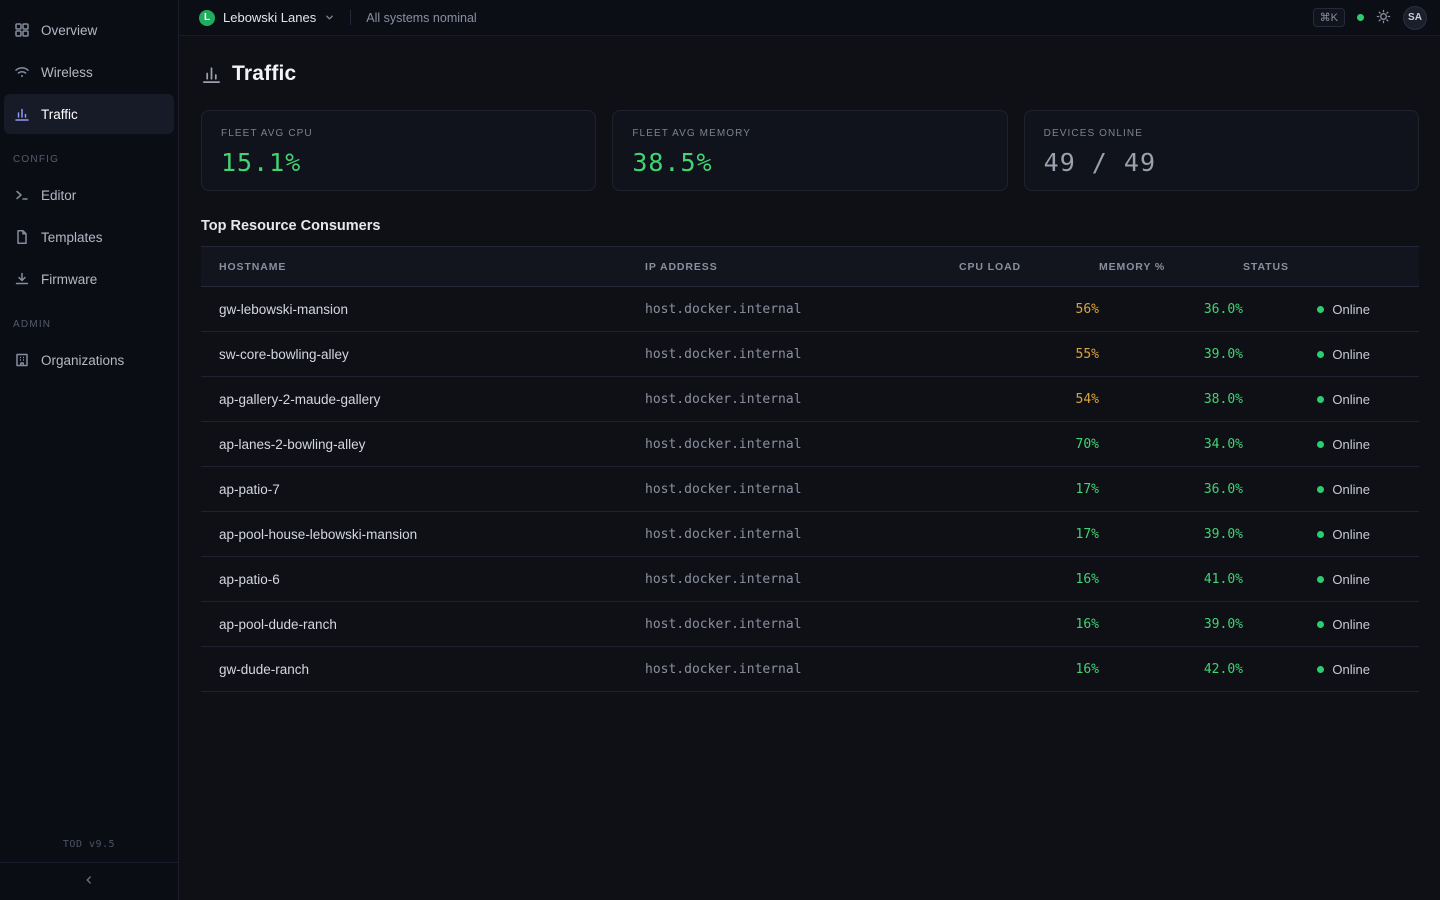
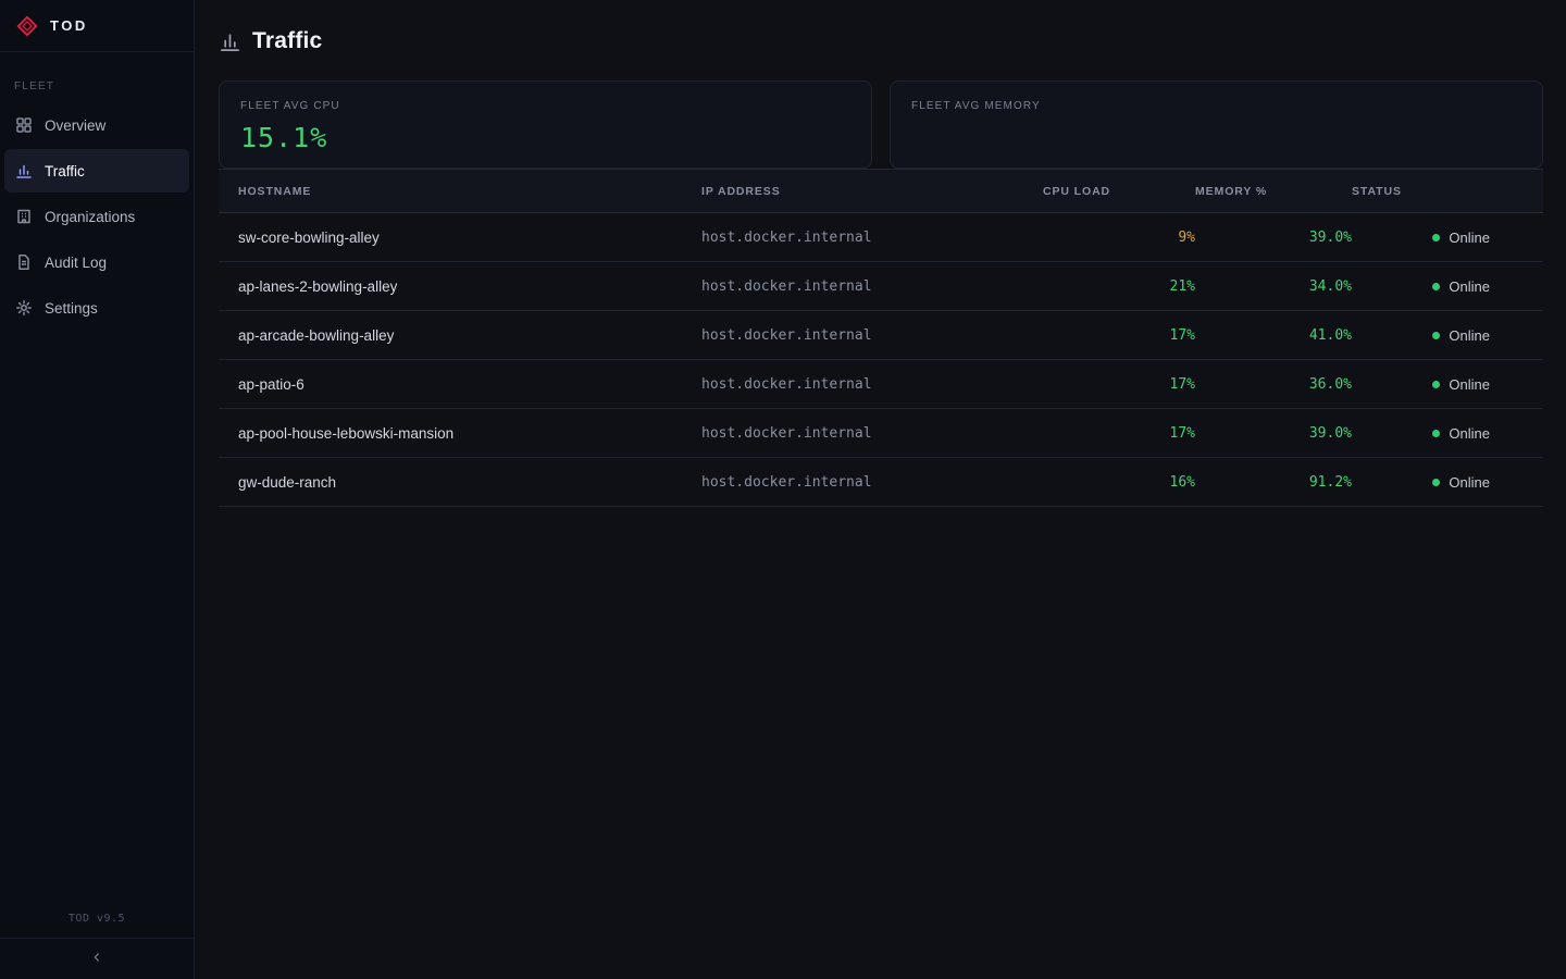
+ TOD
+ FLEET
  Overview
- Wireless
  Traffic
- CONFIG
- Editor
- Templates
- Firmware
- ADMIN
  Organizations
+ Audit Log
+ Settings
  TOD v9.5
- L
- Lebowski Lanes
- All systems nominal
- ⌘K
- SA
  Traffic
  FLEET AVG CPU
  15.1%
  FLEET AVG MEMORY
- 38.5%
- DEVICES ONLINE
- 49 / 49
- Top Resource Consumers
  HOSTNAME	IP ADDRESS	CPU LOAD	MEMORY %	STATUS
- gw-lebowski-mansion	host.docker.internal	56%	36.0%	Online
- sw-core-bowling-alley	host.docker.internal	55%	39.0%	Online
+ sw-core-bowling-alley	host.docker.internal	9%	39.0%	Online
- ap-gallery-2-maude-gallery	host.docker.internal	54%	38.0%	Online
- ap-lanes-2-bowling-alley	host.docker.internal	70%	34.0%	Online
+ ap-lanes-2-bowling-alley	host.docker.internal	21%	34.0%	Online
+ ap-arcade-bowling-alley	host.docker.internal	17%	41.0%	Online
- ap-patio-7	host.docker.internal	17%	36.0%	Online
+ ap-patio-6	host.docker.internal	17%	36.0%	Online
  ap-pool-house-lebowski-mansion	host.docker.internal	17%	39.0%	Online
- ap-patio-6	host.docker.internal	16%	41.0%	Online
- ap-pool-dude-ranch	host.docker.internal	16%	39.0%	Online
- gw-dude-ranch	host.docker.internal	16%	42.0%	Online
+ gw-dude-ranch	host.docker.internal	16%	91.2%	Online
